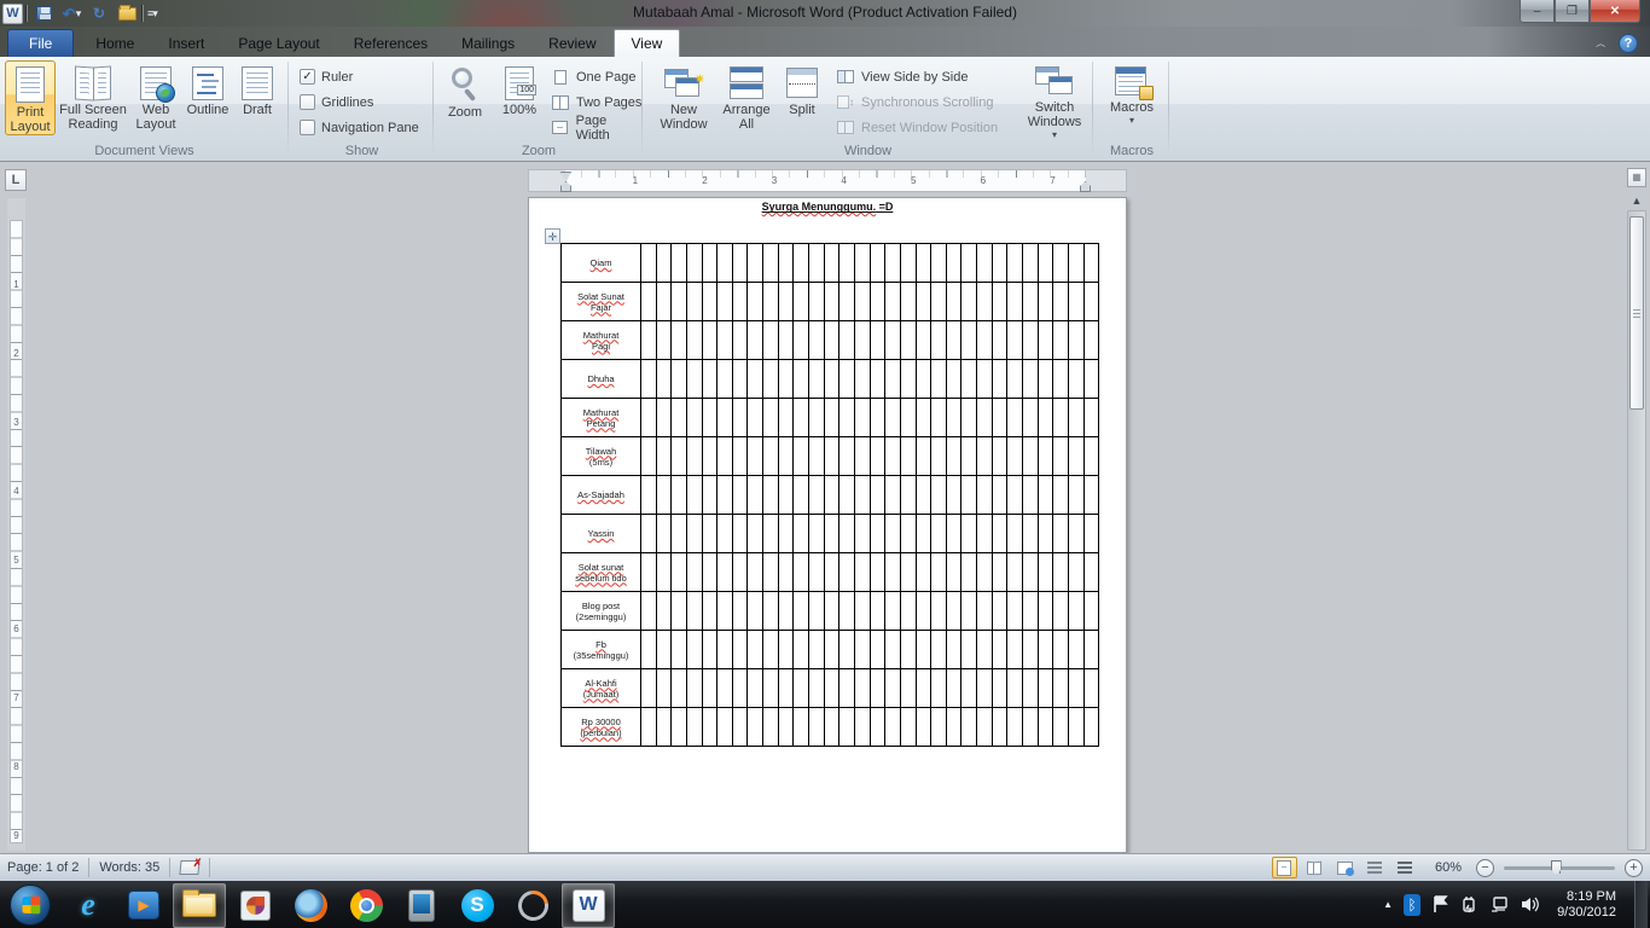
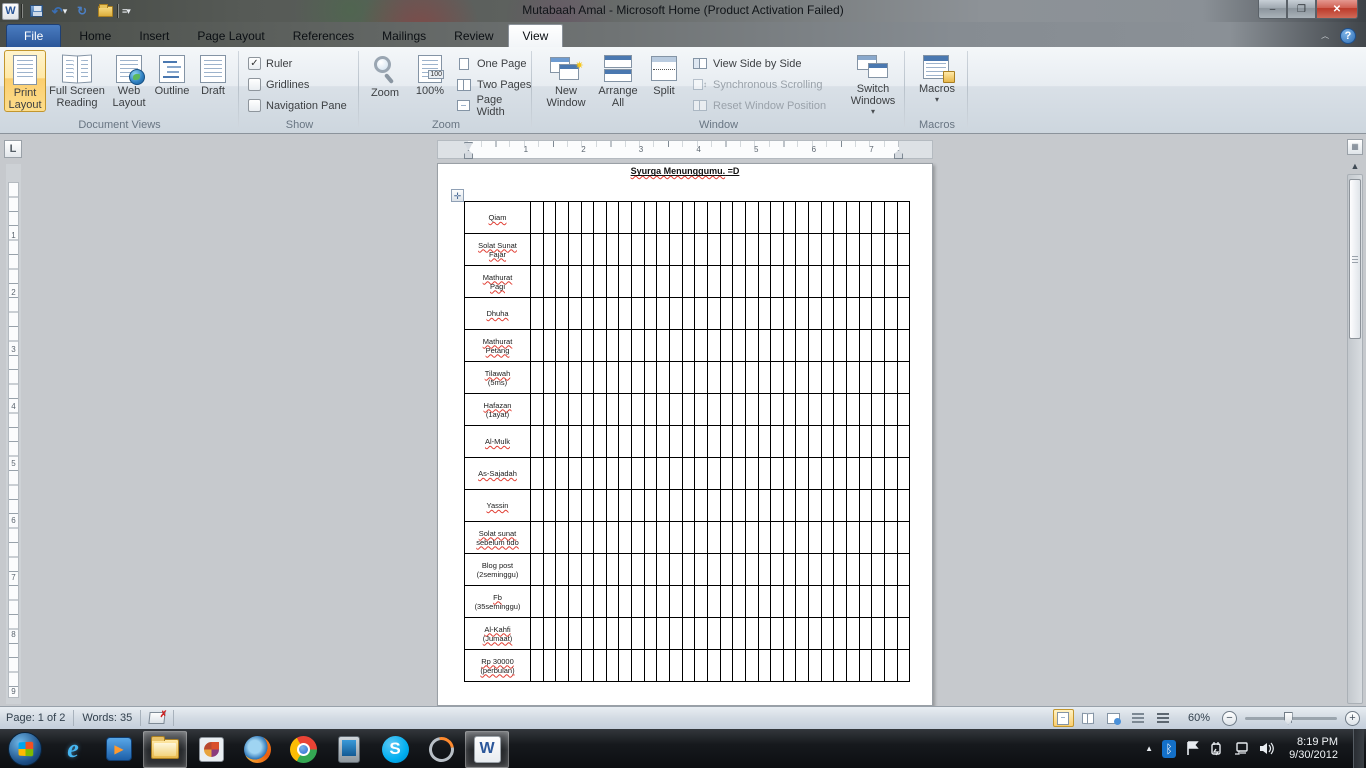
  W
  ↶
  ▾
  ↻
  ≡▾
- Mutabaah Amal - Microsoft Word (Product Activation Failed)
+ Mutabaah Amal - Microsoft Home (Product Activation Failed)
  –
  ❐
  ✕
  File
  Home
  Insert
  Page Layout
  References
  Mailings
  Review
  View
  ︿
  ?
  Print
  Layout
  Full Screen
  Reading
  Web
  Layout
  Outline
  Draft
  Document Views
  ✓
  Ruler
  Gridlines
  Navigation Pane
  Show
  Zoom
  100%
  One Page
  Two Pages
  Page Width
  Zoom
  ✷
  New
  Window
  Arrange
  All
  Split
  View Side by Side
  ↕
  Synchronous Scrolling
  Reset Window Position
  Switch
  Windows
  ▾
  Window
  Macros
  ▾
  Macros
  L
  1
  2
  3
  4
  5
  6
  7
  8
  9
  1
  2
  3
  4
  5
  6
  7
  Syurga Menunggumu. =D
  ✛
  Qiam
  Solat Sunat
  Fajar
  Mathurat
  Pagi
  Dhuha
  Mathurat
  Petang
  Tilawah
  (5ms)
+ Hafazan
+ (1ayat)
+ Al-Mulk
  As-Sajadah
  Yassin
  Solat sunat
  sebelum tido
  Blog post
  (2seminggu)
  Fb
  (35seminggu)
  Al-Kahfi
  (Jumaat)
  Rp 30000
  (perbulan)
  ▦
  ▲
  Page: 1 of 2
  Words: 35
  60%
  −
  +
  e
  S
  ▲
  ᛒ
  8:19 PM
  9/30/2012
